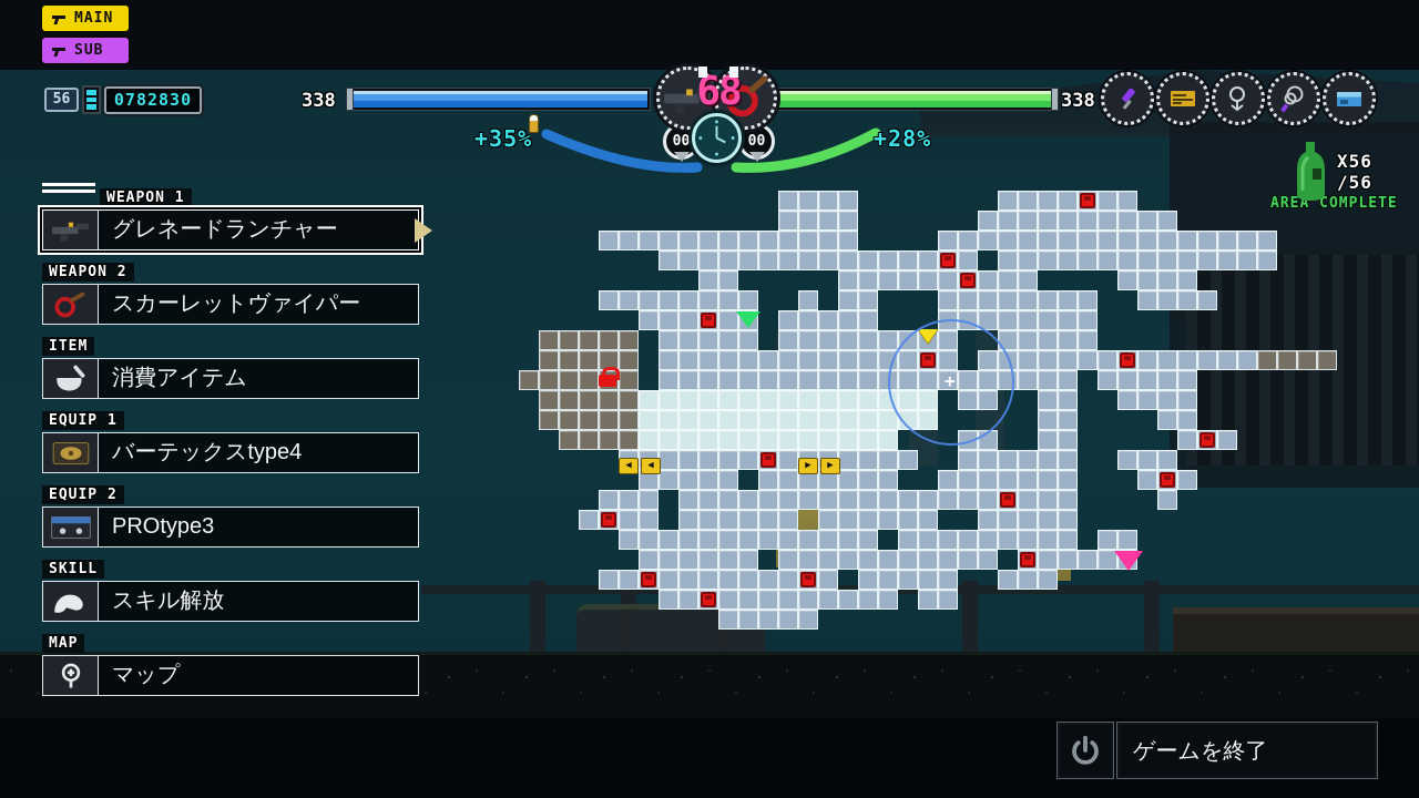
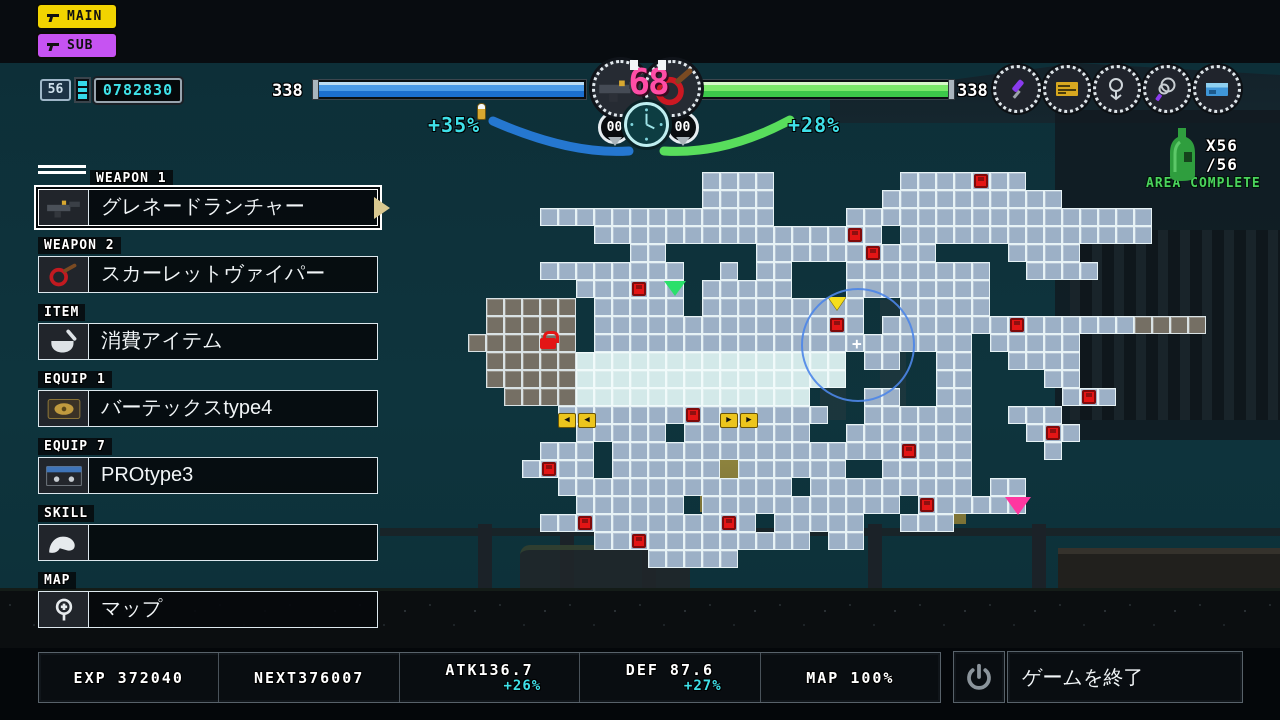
  MAIN
  SUB
  56
  0782830
  338
  338
  68
  00
  00
  +35%
  +28%
  X56
  /56
  AREA COMPLETE
  WEAPON 1
  グレネードランチャー
  WEAPON 2
  スカーレットヴァイパー
  ITEM
  消費アイテム
  EQUIP 1
  バーテックスtype4
- EQUIP 2
+ EQUIP 7
  PROtype3
  SKILL
- スキル解放
  MAP
  マップ
  ◀
  ◀
  ▶
  ▶
+ EXP 372040
+ NEXT376007
+ ATK136.7
+ +26%
+ DEF 87.6
+ +27%
+ MAP 100%
  ゲームを終了
  +
